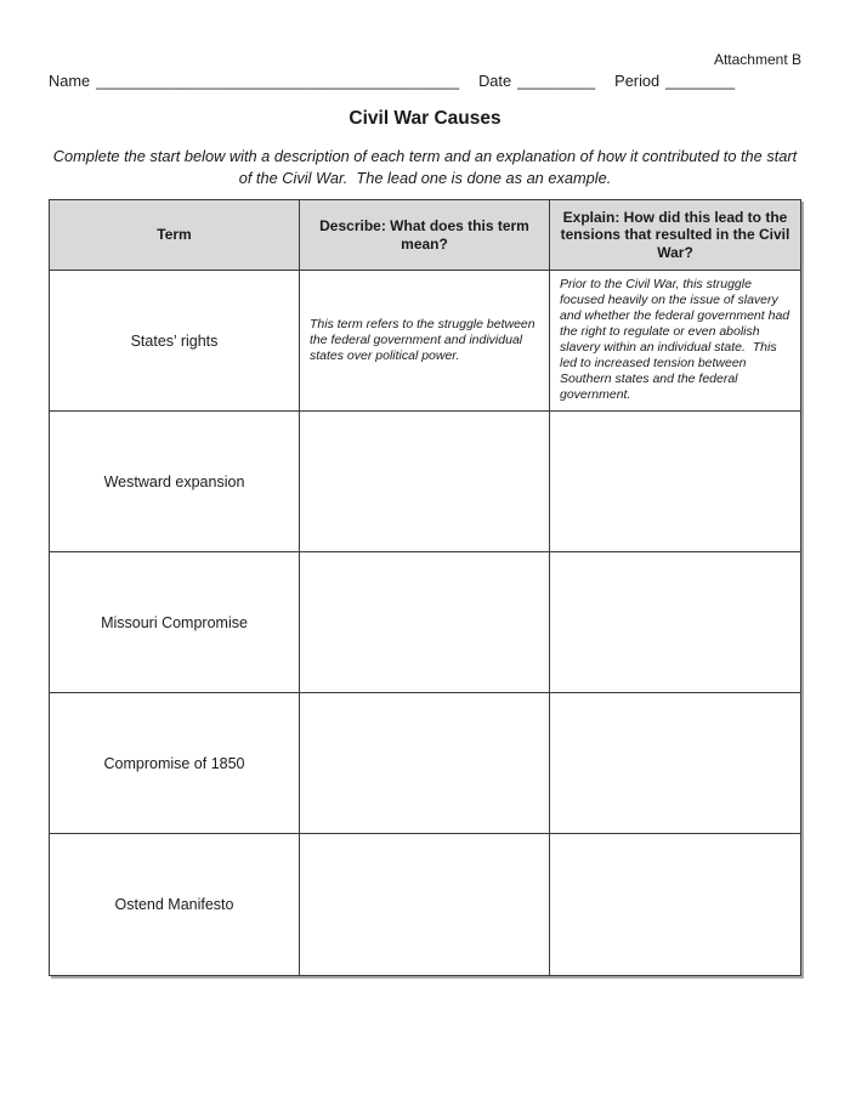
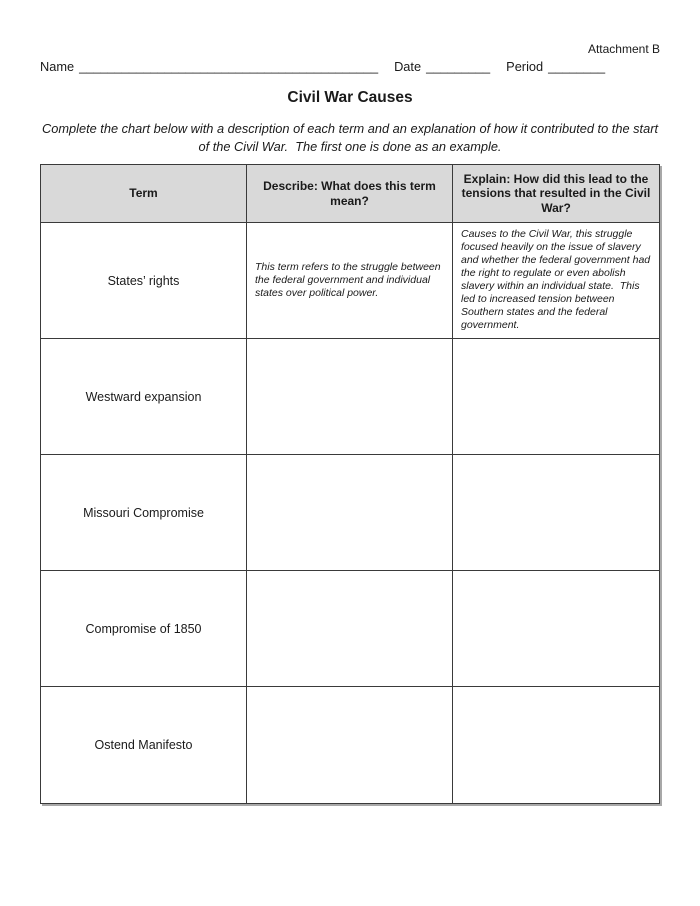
  Attachment B
  Name
  __________________________________________
  Date
  _________
  Period
  ________
  Civil War Causes
- Complete the start below with a description of each term and an explanation of how it contributed to the start
+ Complete the chart below with a description of each term and an explanation of how it contributed to the start
- of the Civil War. The lead one is done as an example.
+ of the Civil War. The first one is done as an example.
  Term
  Describe: What does this term mean?
  Explain: How did this lead to the tensions that resulted in the Civil War?
  States’ rights
  This term refers to the struggle between the federal government and individual states over political power.
- Prior to the Civil War, this struggle focused heavily on the issue of slavery and whether the federal government had the right to regulate or even abolish slavery within an individual state. This led to increased tension between Southern states and the federal government.
+ Causes to the Civil War, this struggle focused heavily on the issue of slavery and whether the federal government had the right to regulate or even abolish slavery within an individual state. This led to increased tension between Southern states and the federal government.
  Westward expansion
  Missouri Compromise
  Compromise of 1850
  Ostend Manifesto
